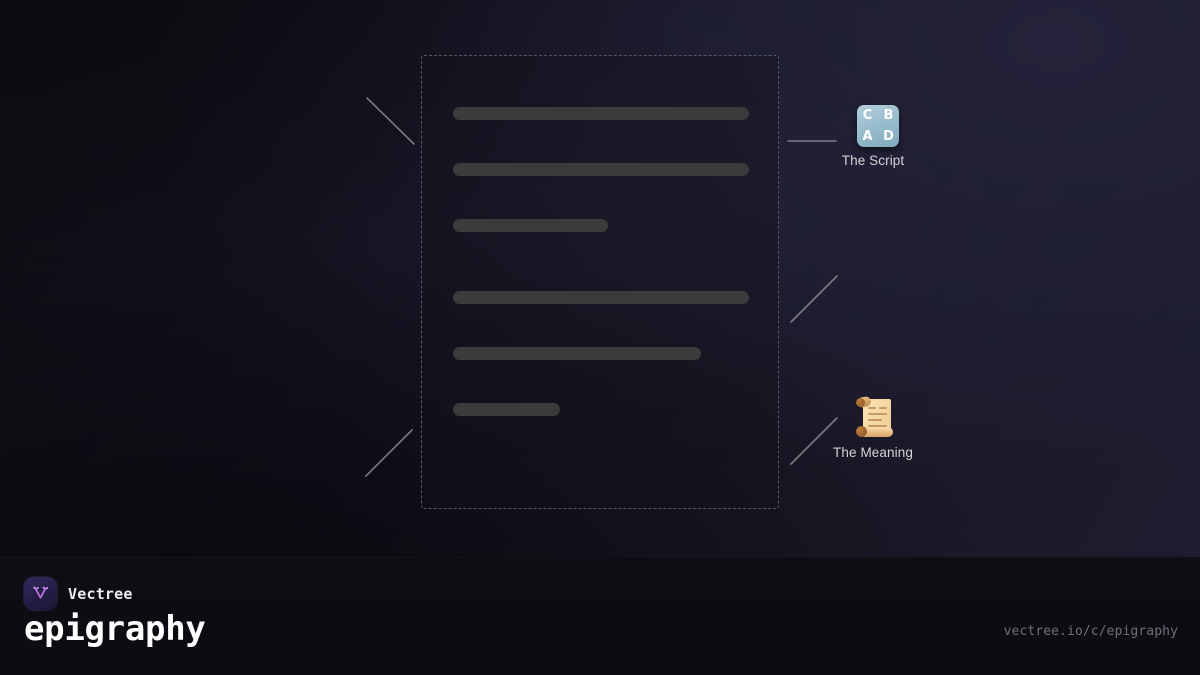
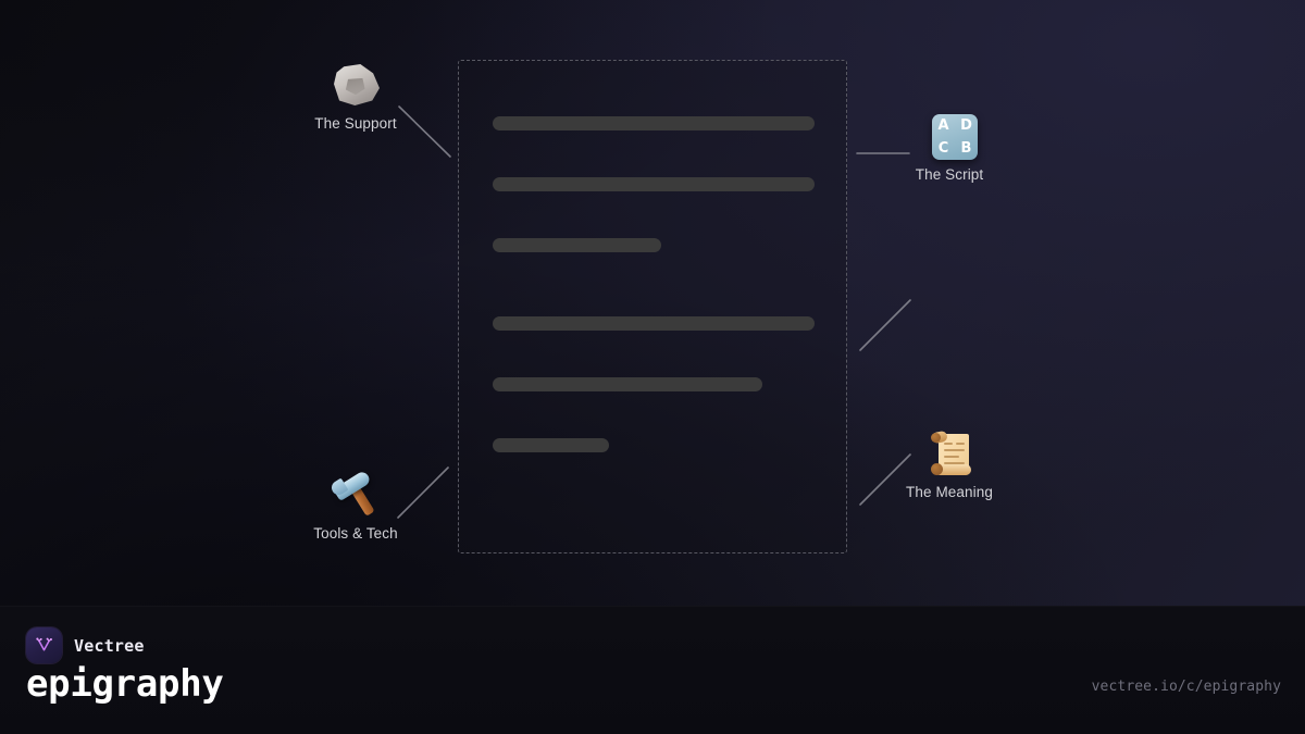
+ The Support
+ Tools & Tech
- C
+ A
- B
+ D
- A
+ C
- D
+ B
  The Script
  The Meaning
  Vectree
  epigraphy
  vectree.io/c/epigraphy
